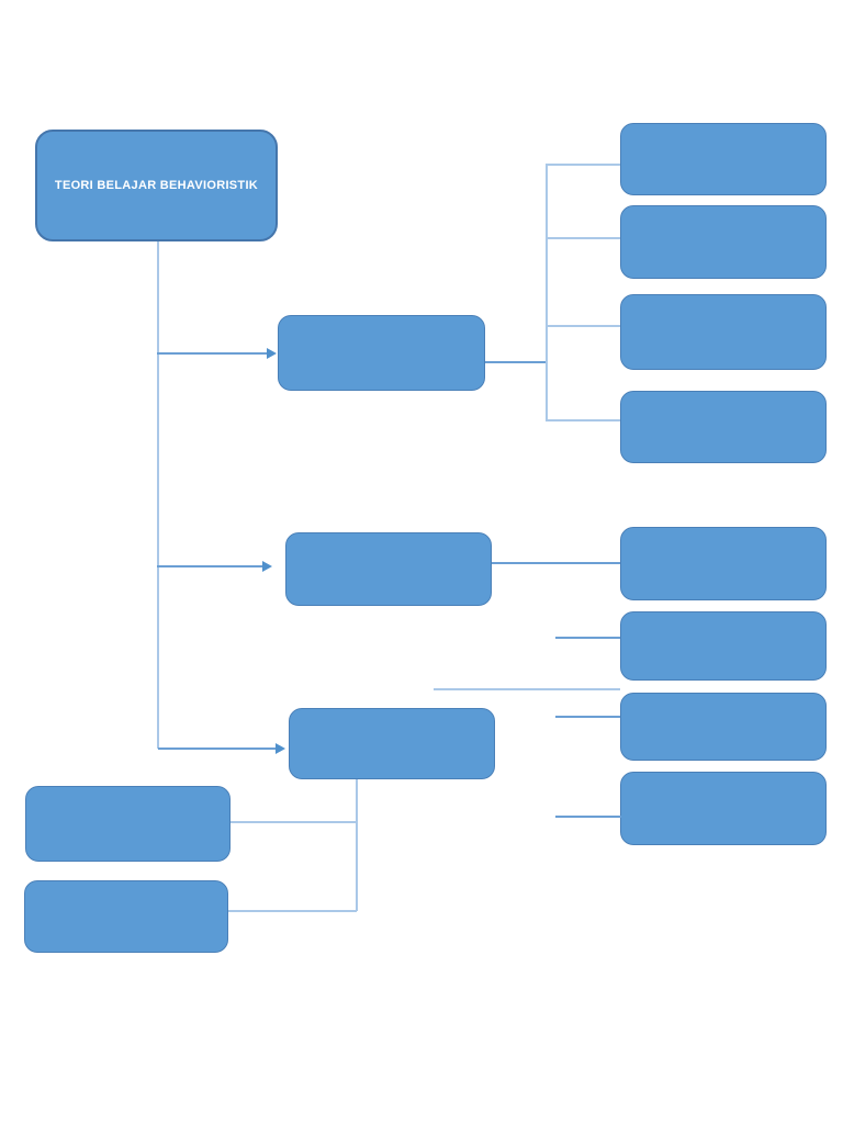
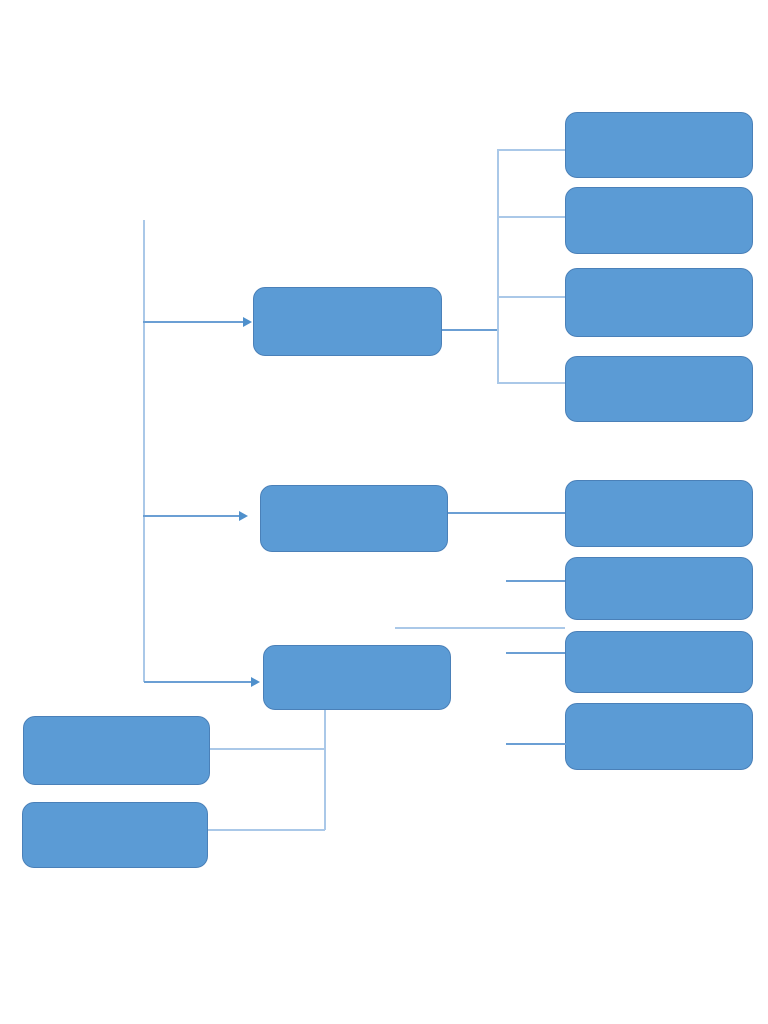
- TEORI BELAJAR BEHAVIORISTIK
